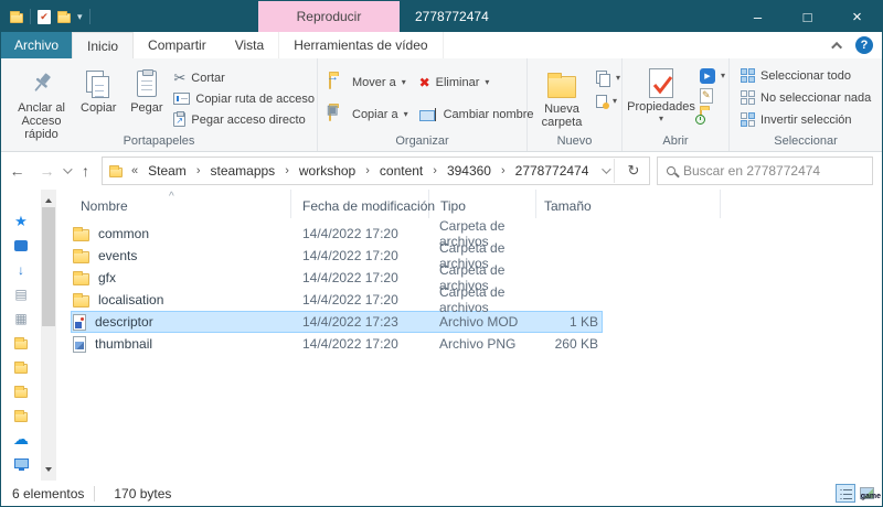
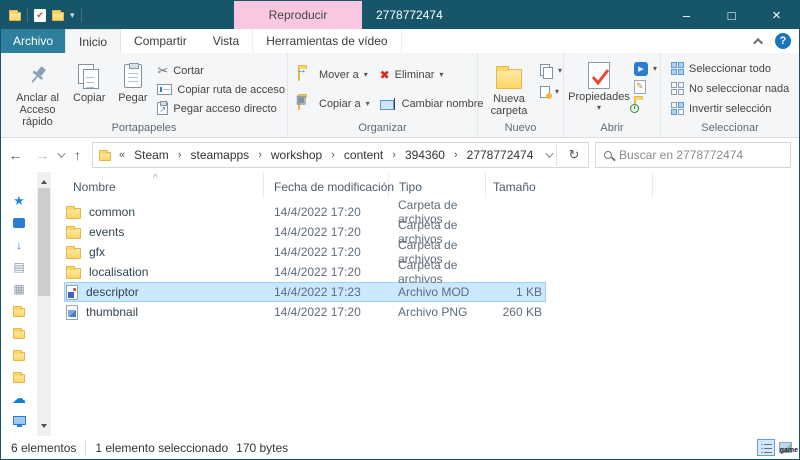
  ✔
  ▾
  Reproducir
  2778772474
  –
  □
  ×
  Archivo
  Inicio
  Compartir
  Vista
  Herramientas de vídeo
  ?
  Anclar al Acceso rápido
  Copiar
  Pegar
  ✂
  Cortar
  Copiar ruta de acceso
  Pegar acceso directo
  Portapapeles
  →
  Mover a
  ▾
  ▣
  Copiar a
  ▾
  ✖
  Eliminar
  ▾
  Cambiar nombre
  Organizar
  Nueva carpeta
  ▾
  ▾
  Nuevo
  Propiedades
  ▾
  ▾
  ✎
  Abrir
  Seleccionar todo
  No seleccionar nada
  Invertir selección
  Seleccionar
  ←
  →
  ↑
  «
  Steam
  ›
  steamapps
  ›
  workshop
  ›
  content
  ›
  394360
  ›
  2778772474
  ↻
  Buscar en 2778772474
  ★
  ↓
  ▤
  ▦
  ☁
  ^
  Nombre
  Fecha de modificación
  Tipo
  Tamaño
  common
  14/4/2022 17:20
  Carpeta de archivos
  events
  14/4/2022 17:20
  Carpeta de archivos
  gfx
  14/4/2022 17:20
  Carpeta de archivos
  localisation
  14/4/2022 17:20
  Carpeta de archivos
  descriptor
  14/4/2022 17:23
  Archivo MOD
  1 KB
  thumbnail
  14/4/2022 17:20
  Archivo PNG
  260 KB
  6 elementos
+ 1 elemento seleccionado
  170 bytes
